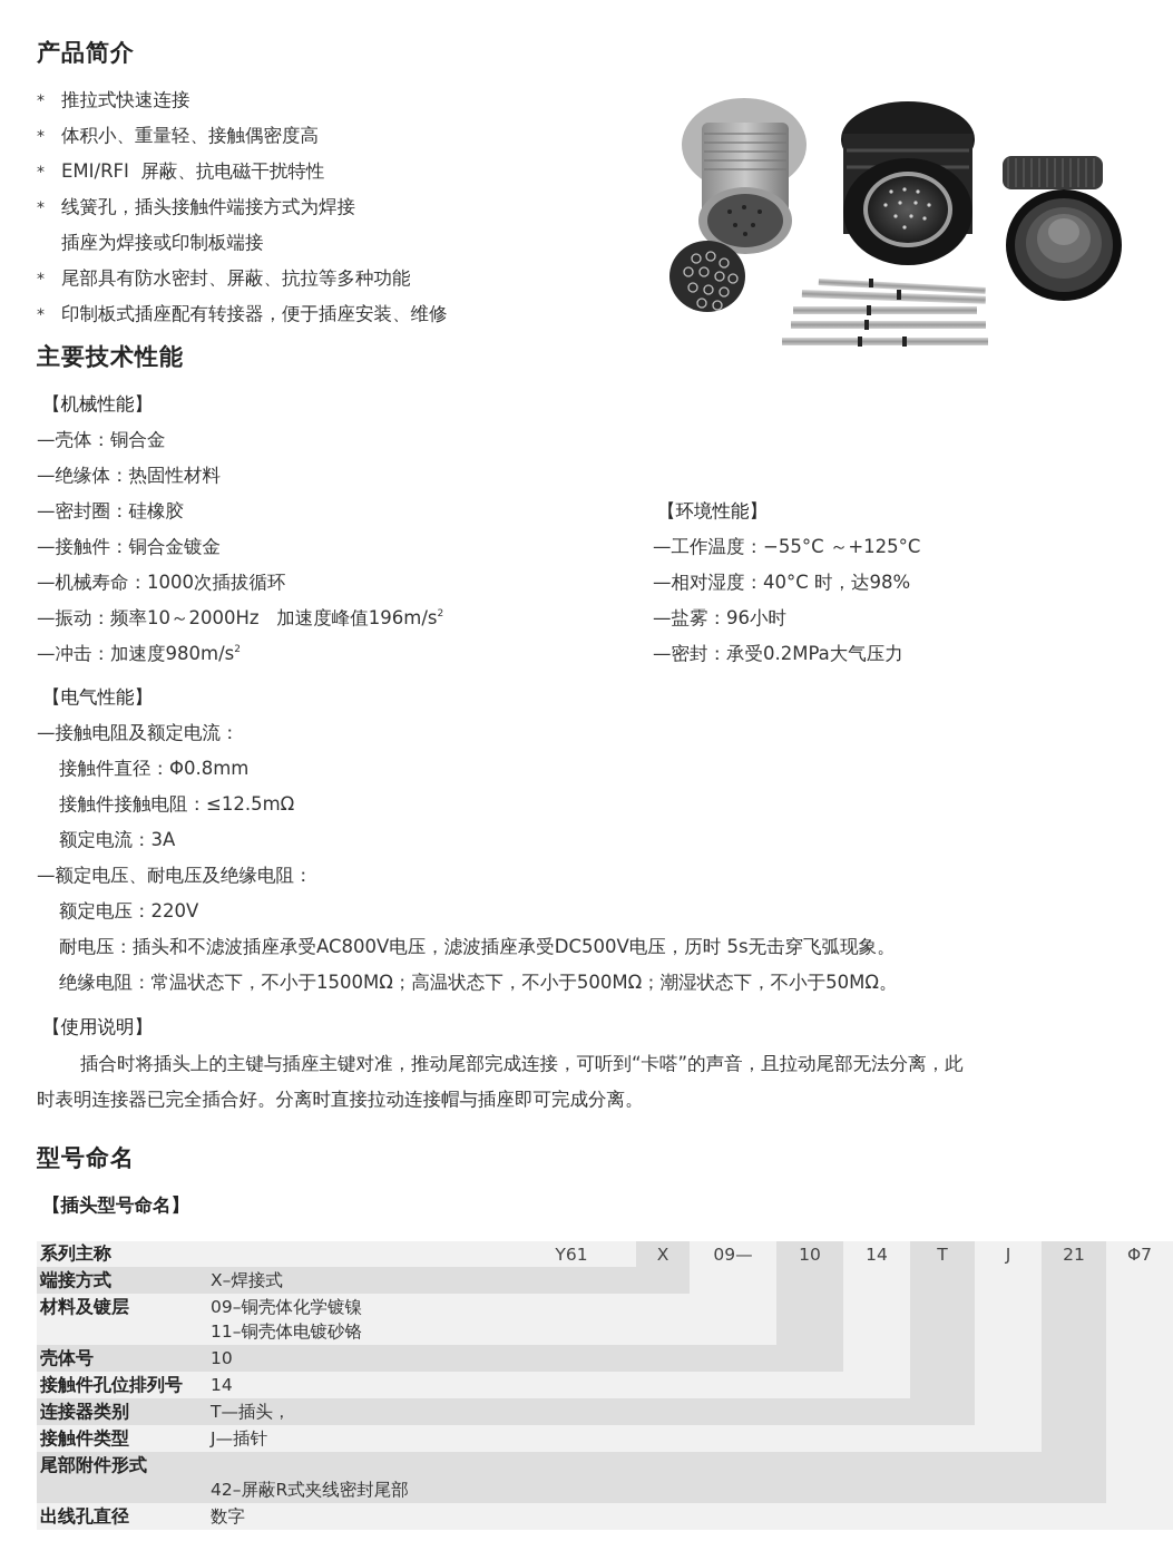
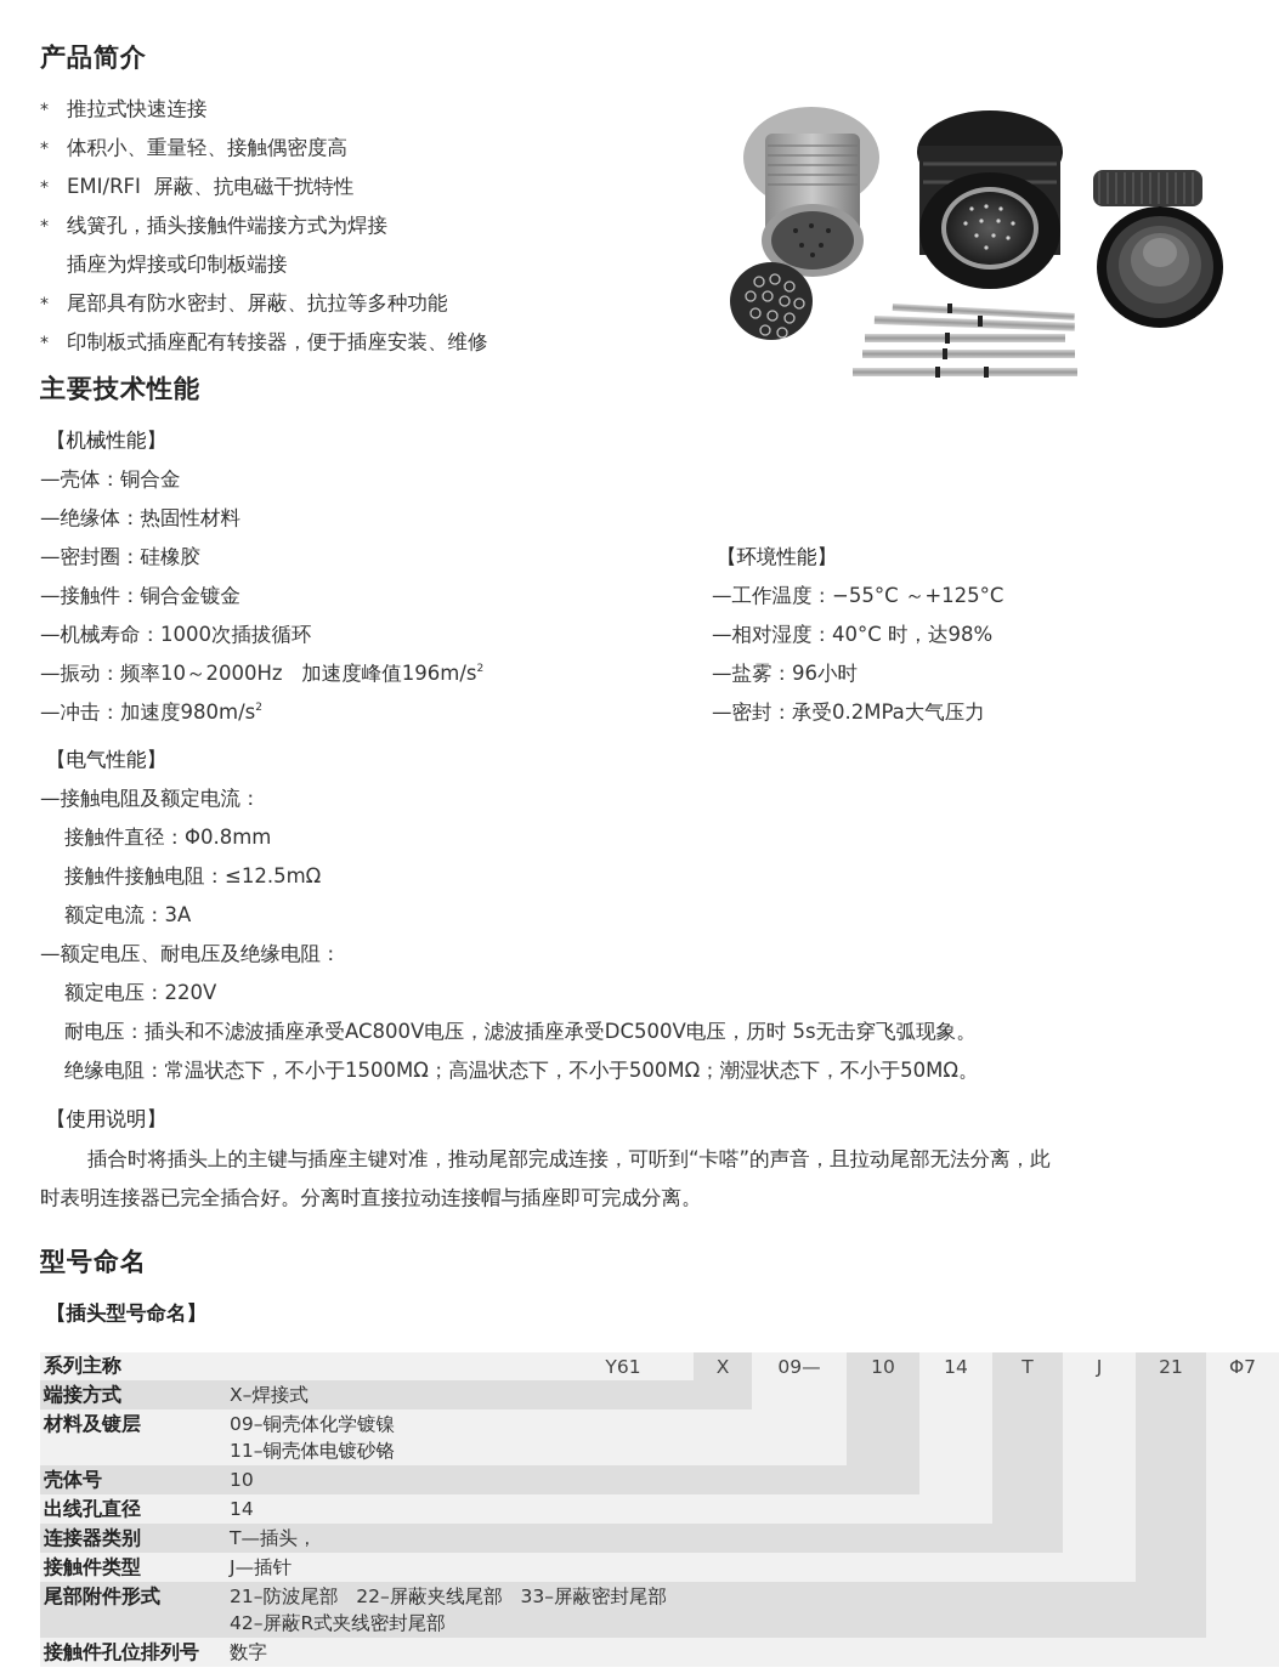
  产品简介
  * 推拉式快速连接
  * 体积小、重量轻、接触偶密度高
  * EMI/RFI 屏蔽、抗电磁干扰特性
  * 线簧孔，插头接触件端接方式为焊接
  插座为焊接或印制板端接
  * 尾部具有防水密封、屏蔽、抗拉等多种功能
  * 印制板式插座配有转接器，便于插座安装、维修
  主要技术性能
  【机械性能】
  —壳体：铜合金
  —绝缘体：热固性材料
  —密封圈：硅橡胶
  —接触件：铜合金镀金
  —机械寿命：1000次插拔循环
  —振动：频率10～2000Hz 加速度峰值196m/s2
  —冲击：加速度980m/s2
  【环境性能】
  —工作温度：−55°C ～+125°C
  —相对湿度：40°C 时，达98%
  —盐雾：96小时
  —密封：承受0.2MPa大气压力
  【电气性能】
  —接触电阻及额定电流：
  接触件直径：Φ0.8mm
  接触件接触电阻：≤12.5mΩ
  额定电流：3A
  —额定电压、耐电压及绝缘电阻：
  额定电压：220V
  耐电压：插头和不滤波插座承受AC800V电压，滤波插座承受DC500V电压，历时 5s无击穿飞弧现象。
  绝缘电阻：常温状态下，不小于1500MΩ；高温状态下，不小于500MΩ；潮湿状态下，不小于50MΩ。
  【使用说明】
  插合时将插头上的主键与插座主键对准，推动尾部完成连接，可听到“卡嗒”的声音，且拉动尾部无法分离，此
  时表明连接器已完全插合好。分离时直接拉动连接帽与插座即可完成分离。
  型号命名
  【插头型号命名】
  Y61
  X
  09—
  10
  14
  T
  J
  21
  Φ7
  系列主称
  端接方式
  材料及镀层
  壳体号
- 接触件孔位排列号
+ 出线孔直径
  连接器类别
  接触件类型
  尾部附件形式
- 出线孔直径
+ 接触件孔位排列号
  X–焊接式
  09–铜壳体化学镀镍
  11–铜壳体电镀砂铬
  10
  14
  T—插头，
  J—插针
+ 21–防波尾部 22–屏蔽夹线尾部 33–屏蔽密封尾部
  42–屏蔽R式夹线密封尾部
  数字
